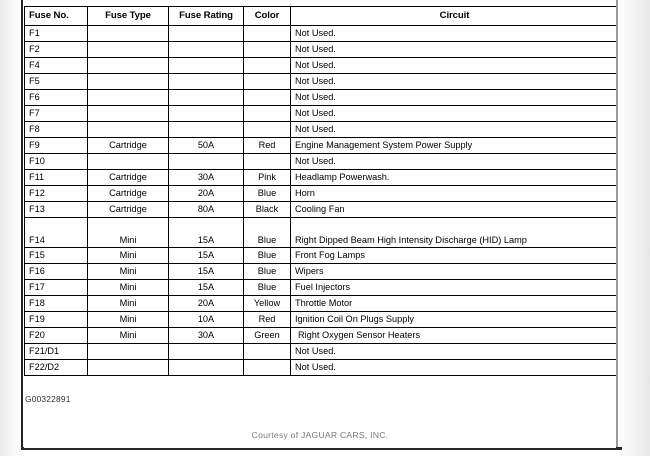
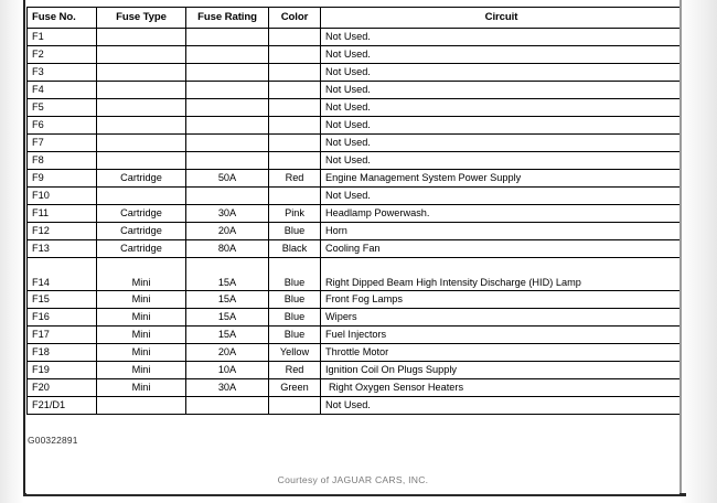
  Fuse No.	Fuse Type	Fuse Rating	Color	Circuit
  F1				Not Used.
  F2				Not Used.
+ F3				Not Used.
  F4				Not Used.
  F5				Not Used.
  F6				Not Used.
  F7				Not Used.
  F8				Not Used.
  F9	Cartridge	50A	Red	Engine Management System Power Supply
  F10				Not Used.
  F11	Cartridge	30A	Pink	Headlamp Powerwash.
  F12	Cartridge	20A	Blue	Horn
  F13	Cartridge	80A	Black	Cooling Fan
  F14	Mini	15A	Blue	Right Dipped Beam High Intensity Discharge (HID) Lamp
  F15	Mini	15A	Blue	Front Fog Lamps
  F16	Mini	15A	Blue	Wipers
  F17	Mini	15A	Blue	Fuel Injectors
  F18	Mini	20A	Yellow	Throttle Motor
  F19	Mini	10A	Red	Ignition Coil On Plugs Supply
  F20	Mini	30A	Green	Right Oxygen Sensor Heaters
  F21/D1				Not Used.
- F22/D2				Not Used.
  G00322891
  Courtesy of JAGUAR CARS, INC.
